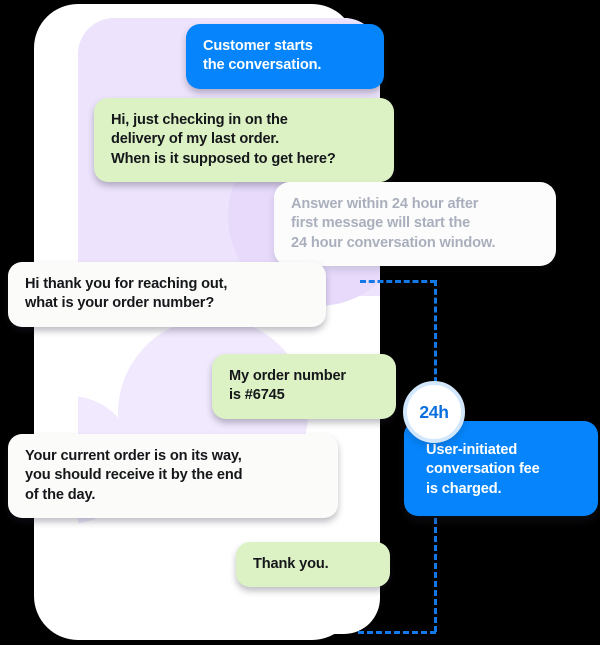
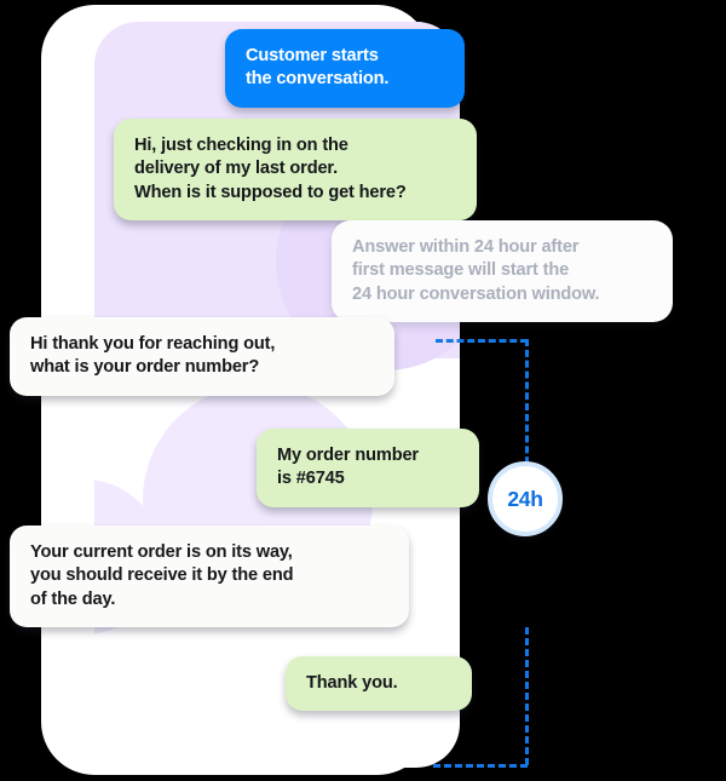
  Customer starts
  the conversation.
  Hi, just checking in on the
  delivery of my last order.
  When is it supposed to get here?
  Answer within 24 hour after
  first message will start the
  24 hour conversation window.
  Hi thank you for reaching out,
  what is your order number?
  My order number
  is #6745
  Your current order is on its way,
  you should receive it by the end
  of the day.
  Thank you.
  24h
- User-initiated
- conversation fee
- is charged.
